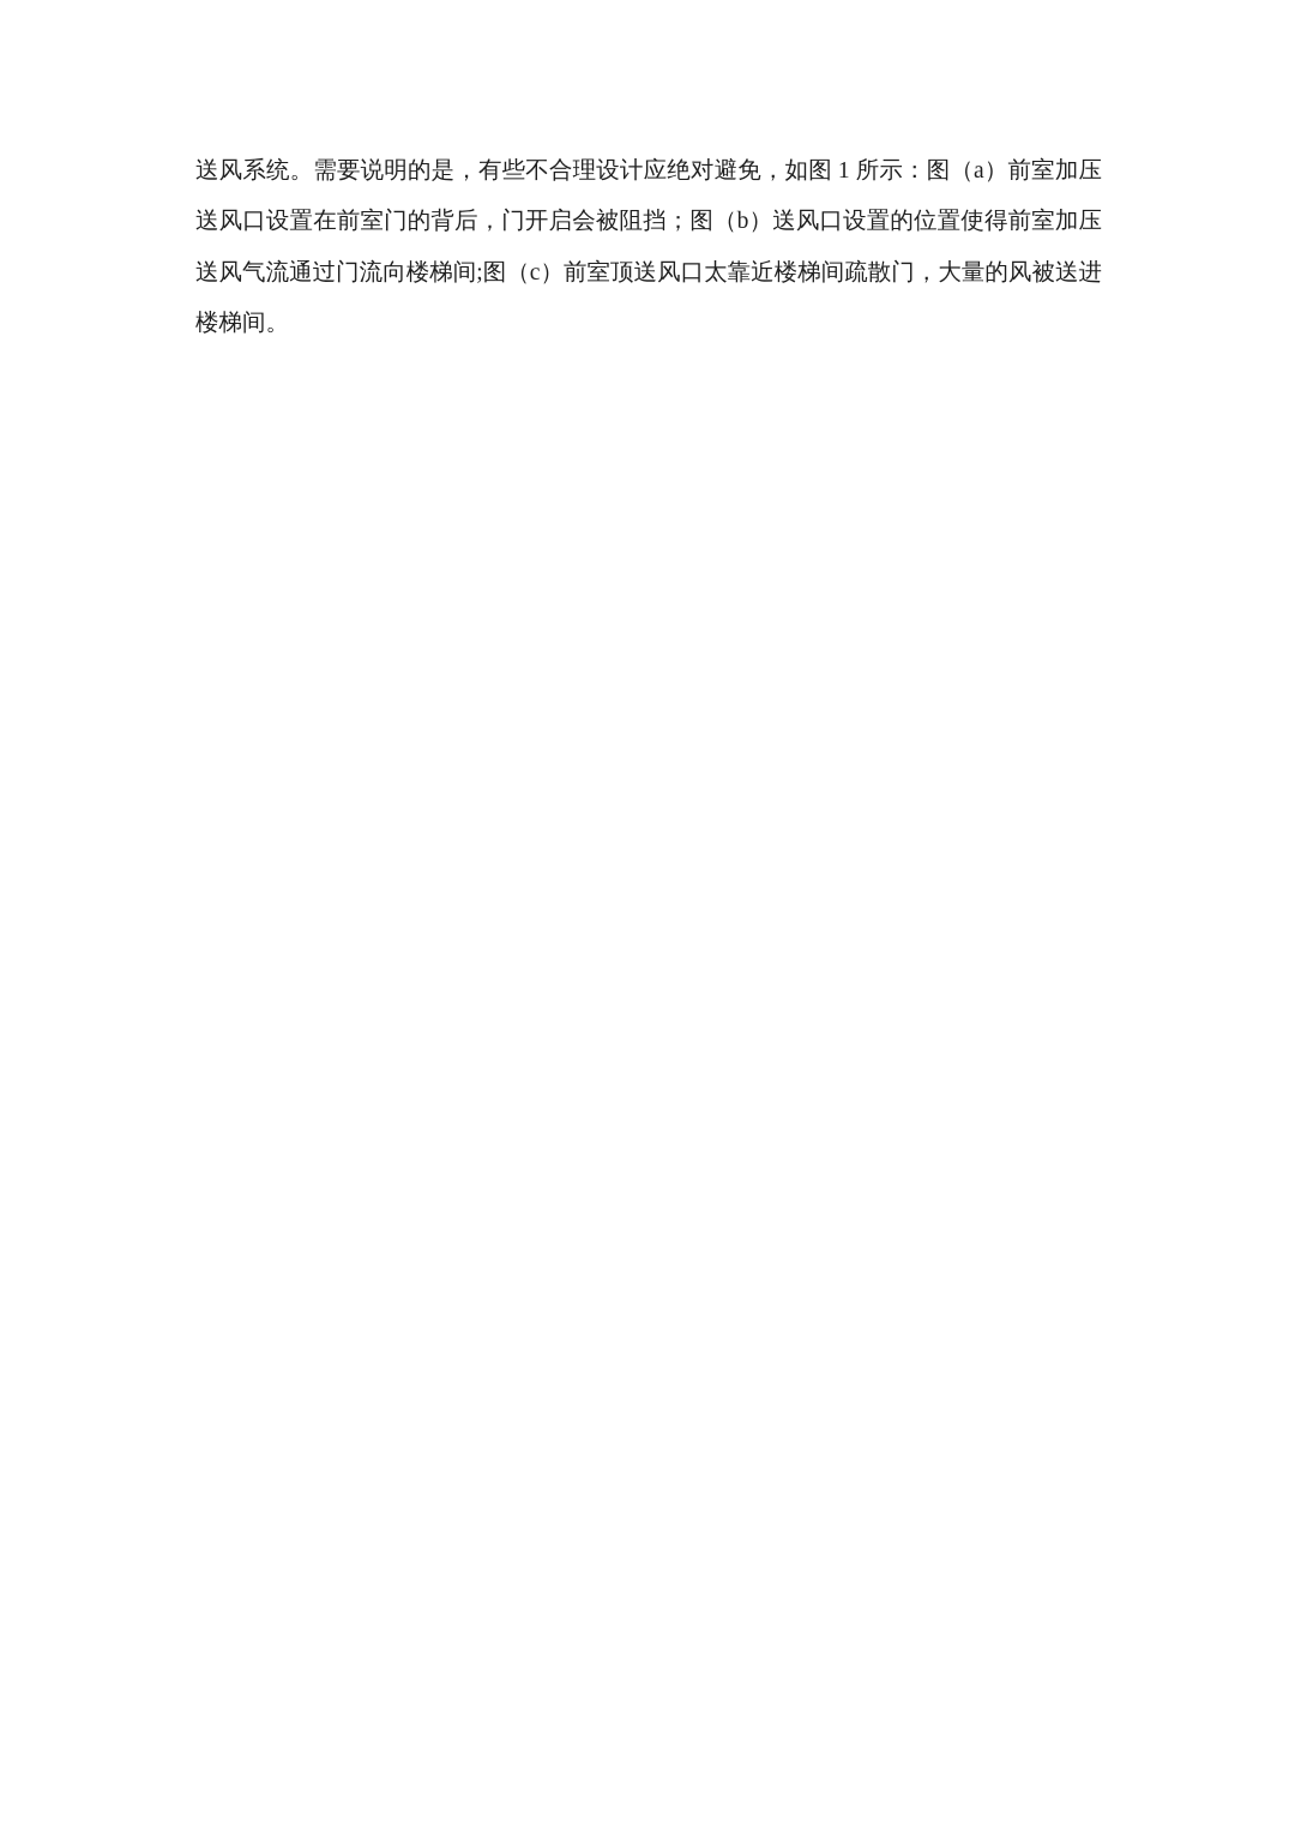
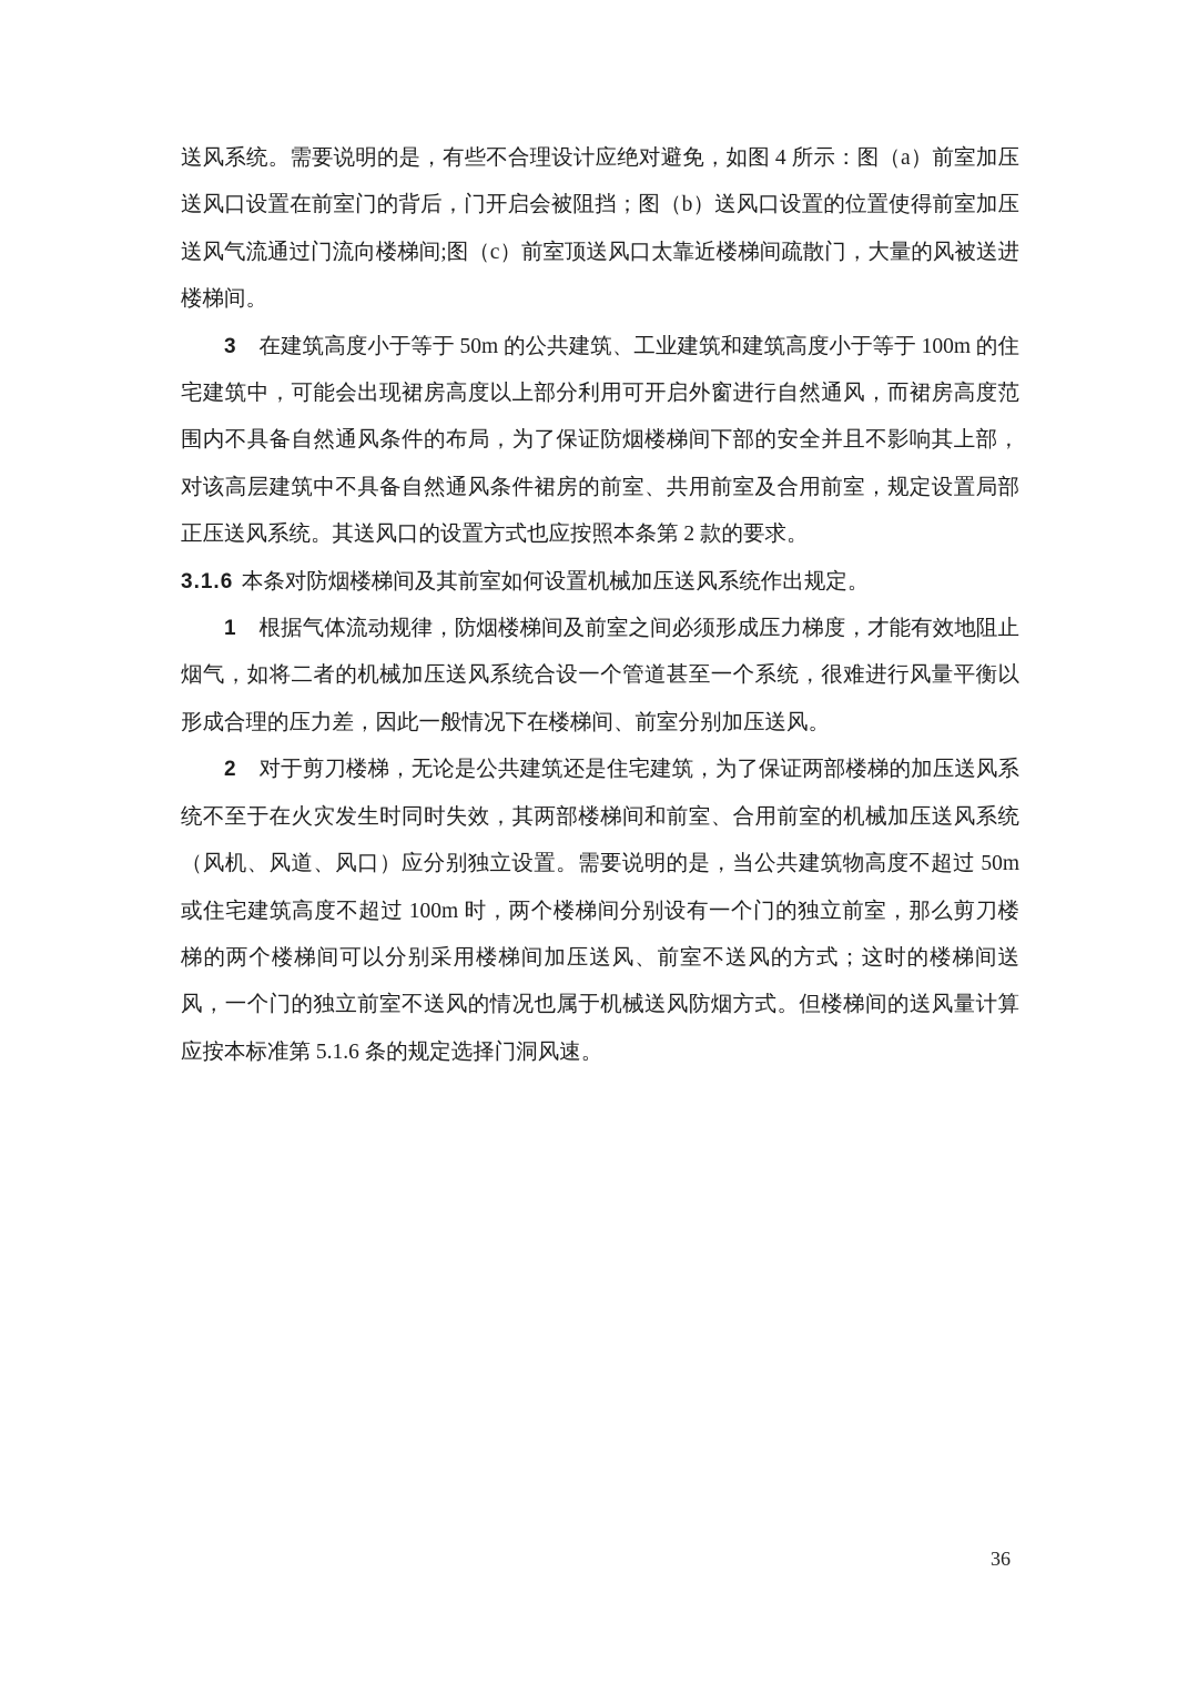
- 送风系统。需要说明的是，有些不合理设计应绝对避免，如图 1 所示：图（a）前室加压送风口设置在前室门的背后，门开启会被阻挡；图（b）送风口设置的位置使得前室加压送风气流通过门流向楼梯间;图（c）前室顶送风口太靠近楼梯间疏散门，大量的风被送进楼梯间。
+ 送风系统。需要说明的是，有些不合理设计应绝对避免，如图 4 所示：图（a）前室加压送风口设置在前室门的背后，门开启会被阻挡；图（b）送风口设置的位置使得前室加压送风气流通过门流向楼梯间;图（c）前室顶送风口太靠近楼梯间疏散门，大量的风被送进楼梯间。
+ 3 在建筑高度小于等于 50m 的公共建筑、工业建筑和建筑高度小于等于 100m 的住宅建筑中，可能会出现裙房高度以上部分利用可开启外窗进行自然通风，而裙房高度范围内不具备自然通风条件的布局，为了保证防烟楼梯间下部的安全并且不影响其上部，对该高层建筑中不具备自然通风条件裙房的前室、共用前室及合用前室，规定设置局部正压送风系统。其送风口的设置方式也应按照本条第 2 款的要求。
+ 3.1.6 本条对防烟楼梯间及其前室如何设置机械加压送风系统作出规定。
+ 1 根据气体流动规律，防烟楼梯间及前室之间必须形成压力梯度，才能有效地阻止烟气，如将二者的机械加压送风系统合设一个管道甚至一个系统，很难进行风量平衡以形成合理的压力差，因此一般情况下在楼梯间、前室分别加压送风。
+ 2 对于剪刀楼梯，无论是公共建筑还是住宅建筑，为了保证两部楼梯的加压送风系统不至于在火灾发生时同时失效，其两部楼梯间和前室、合用前室的机械加压送风系统（风机、风道、风口）应分别独立设置。需要说明的是，当公共建筑物高度不超过 50m 或住宅建筑高度不超过 100m 时，两个楼梯间分别设有一个门的独立前室，那么剪刀楼梯的两个楼梯间可以分别采用楼梯间加压送风、前室不送风的方式；这时的楼梯间送风，一个门的独立前室不送风的情况也属于机械送风防烟方式。但楼梯间的送风量计算应按本标准第 5.1.6 条的规定选择门洞风速。
+ 36
